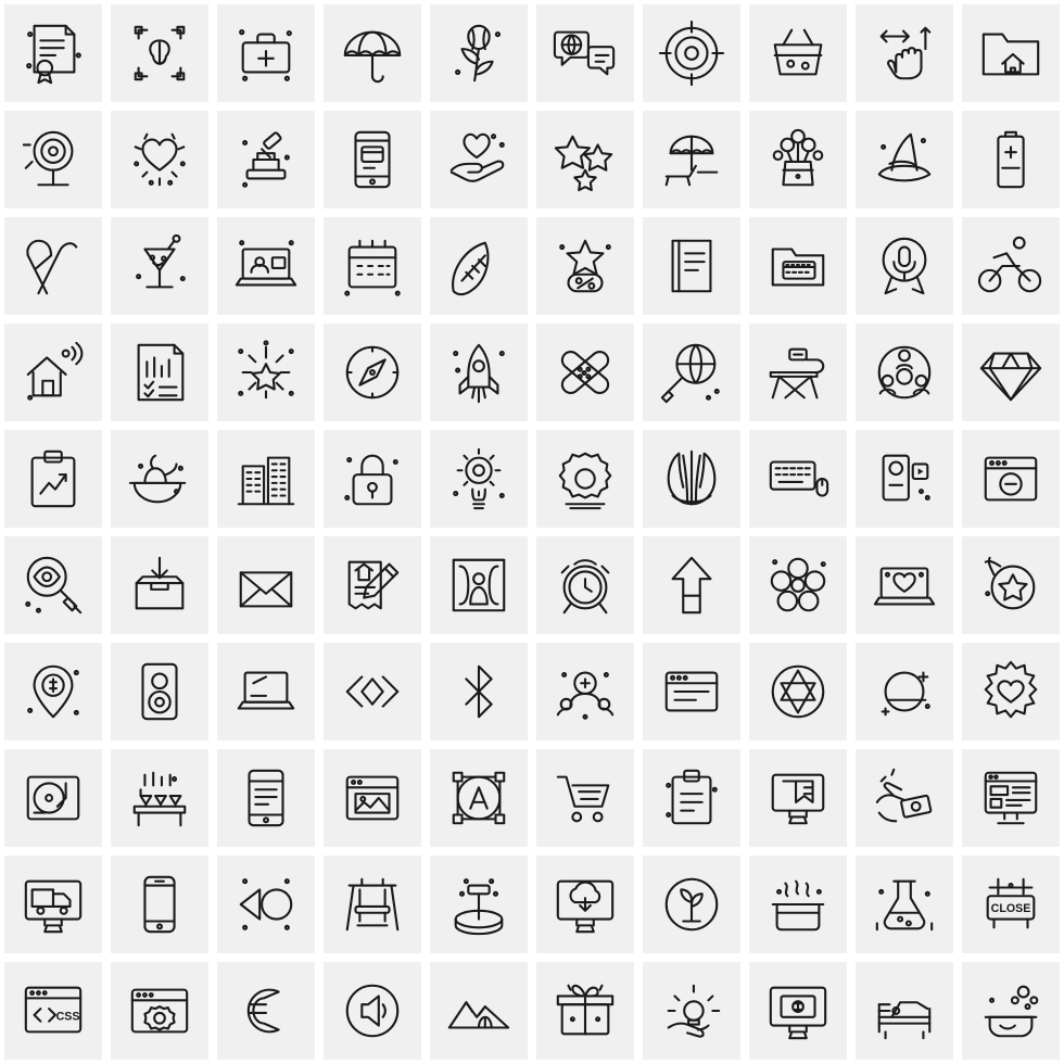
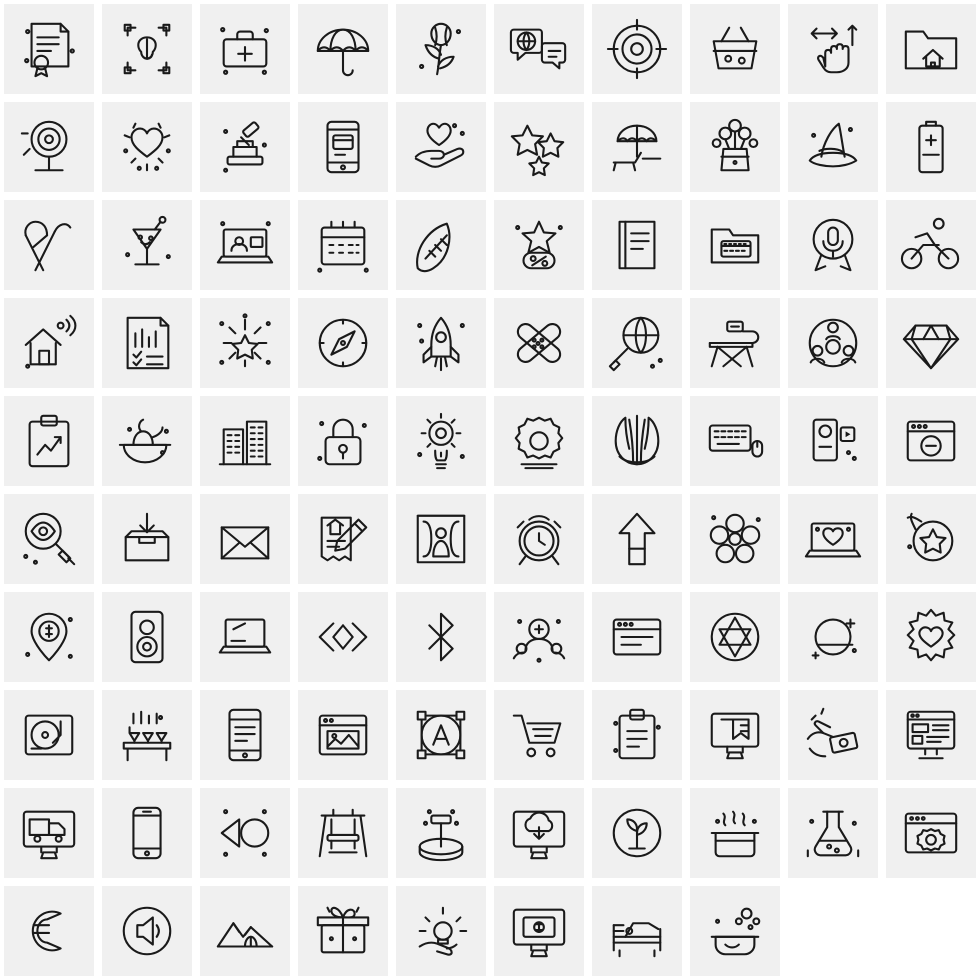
- CLOSE
- CSS
